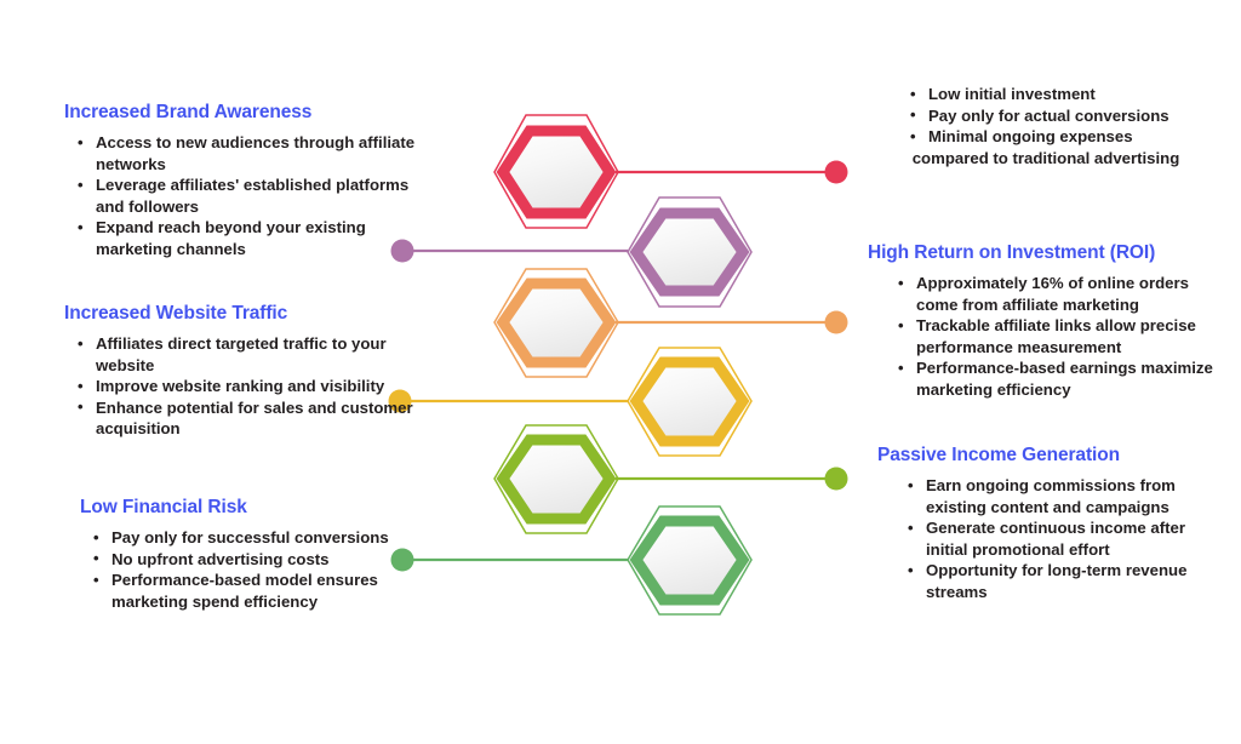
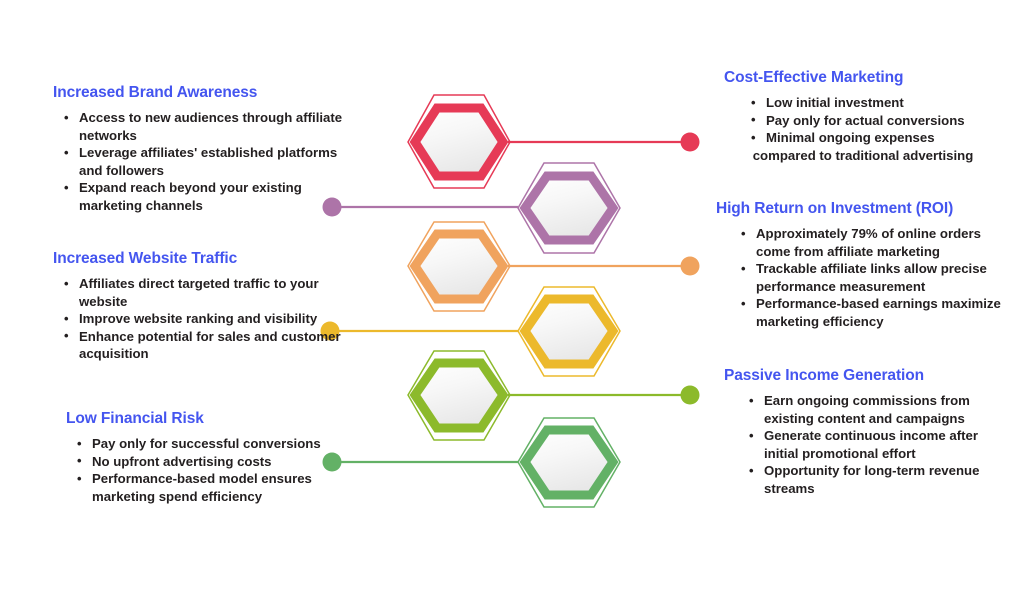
  Increased Brand Awareness
  Access to new audiences through affiliate networks
  Leverage affiliates' established platforms and followers
  Expand reach beyond your existing marketing channels
  Increased Website Traffic
  Affiliates direct targeted traffic to your website
  Improve website ranking and visibility
  Enhance potential for sales and customer acquisition
  Low Financial Risk
  Pay only for successful conversions
  No upfront advertising costs
  Performance-based model ensures marketing spend efficiency
+ Cost-Effective Marketing
  Low initial investment
  Pay only for actual conversions
  Minimal ongoing expenses
  compared to traditional advertising
  High Return on Investment (ROI)
- Approximately 16% of online orders come from affiliate marketing
+ Approximately 79% of online orders come from affiliate marketing
  Trackable affiliate links allow precise performance measurement
  Performance-based earnings maximize marketing efficiency
  Passive Income Generation
  Earn ongoing commissions from existing content and campaigns
  Generate continuous income after initial promotional effort
  Opportunity for long-term revenue streams
